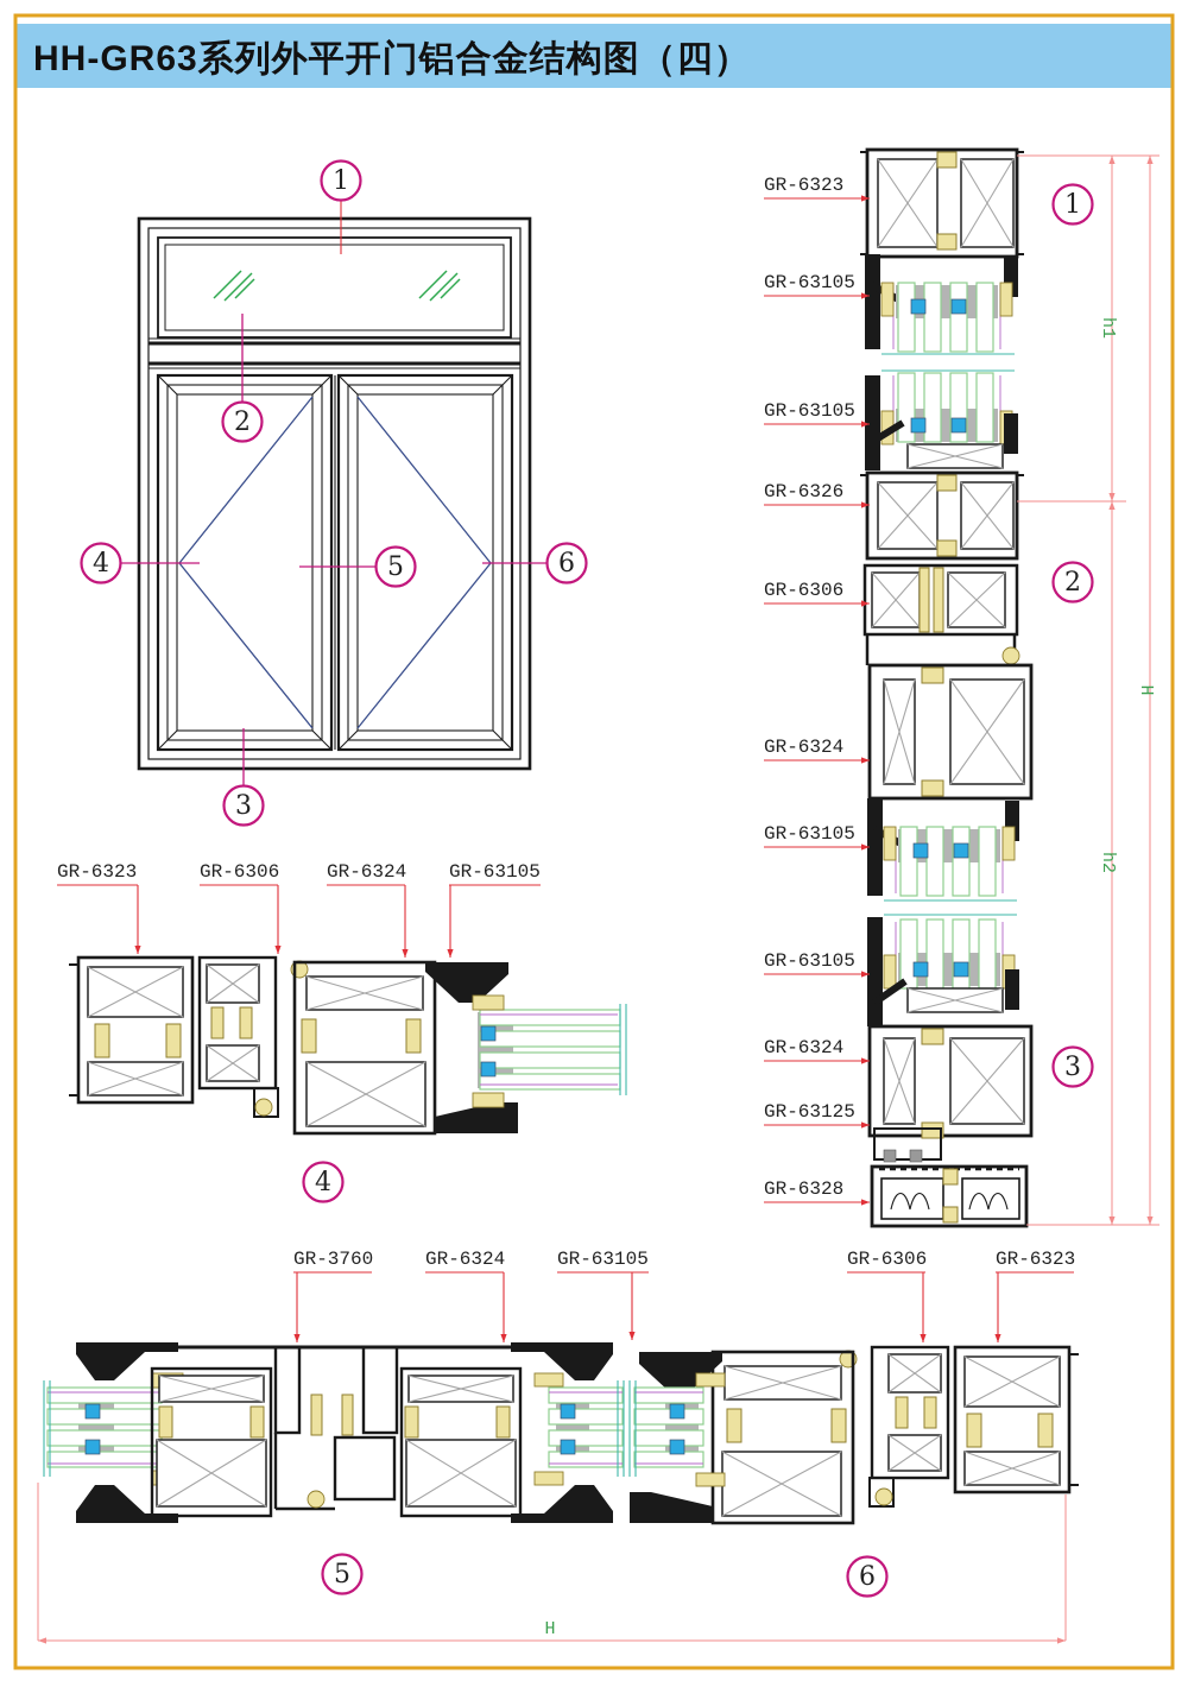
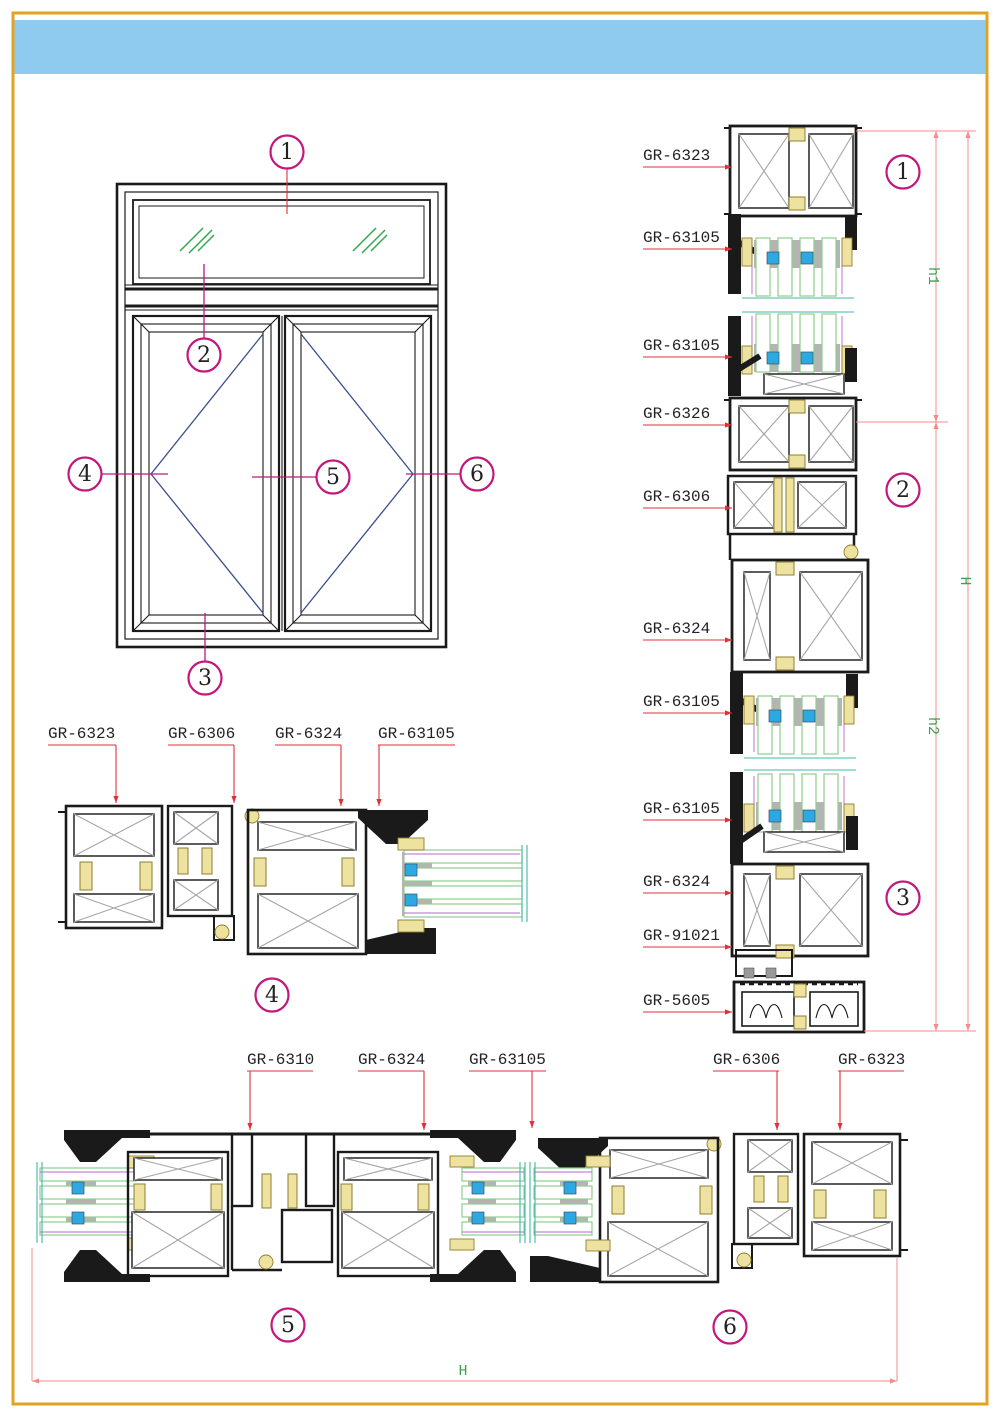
- HH-GR63系列外平开门铝合金结构图（四）
  1
  2
  3
  4
  5
  6
  GR-6323
  GR-63105
  GR-63105
  GR-6326
  GR-6306
  GR-6324
  GR-63105
  GR-63105
  GR-6324
- GR-63125
+ GR-91021
- GR-6328
+ GR-5605
  1
  2
  3
  GR-6323
  GR-6306
  GR-6324
  GR-63105
  4
- GR-3760
+ GR-6310
  GR-6324
  GR-63105
  5
  GR-6306
  GR-6323
  6
  H
